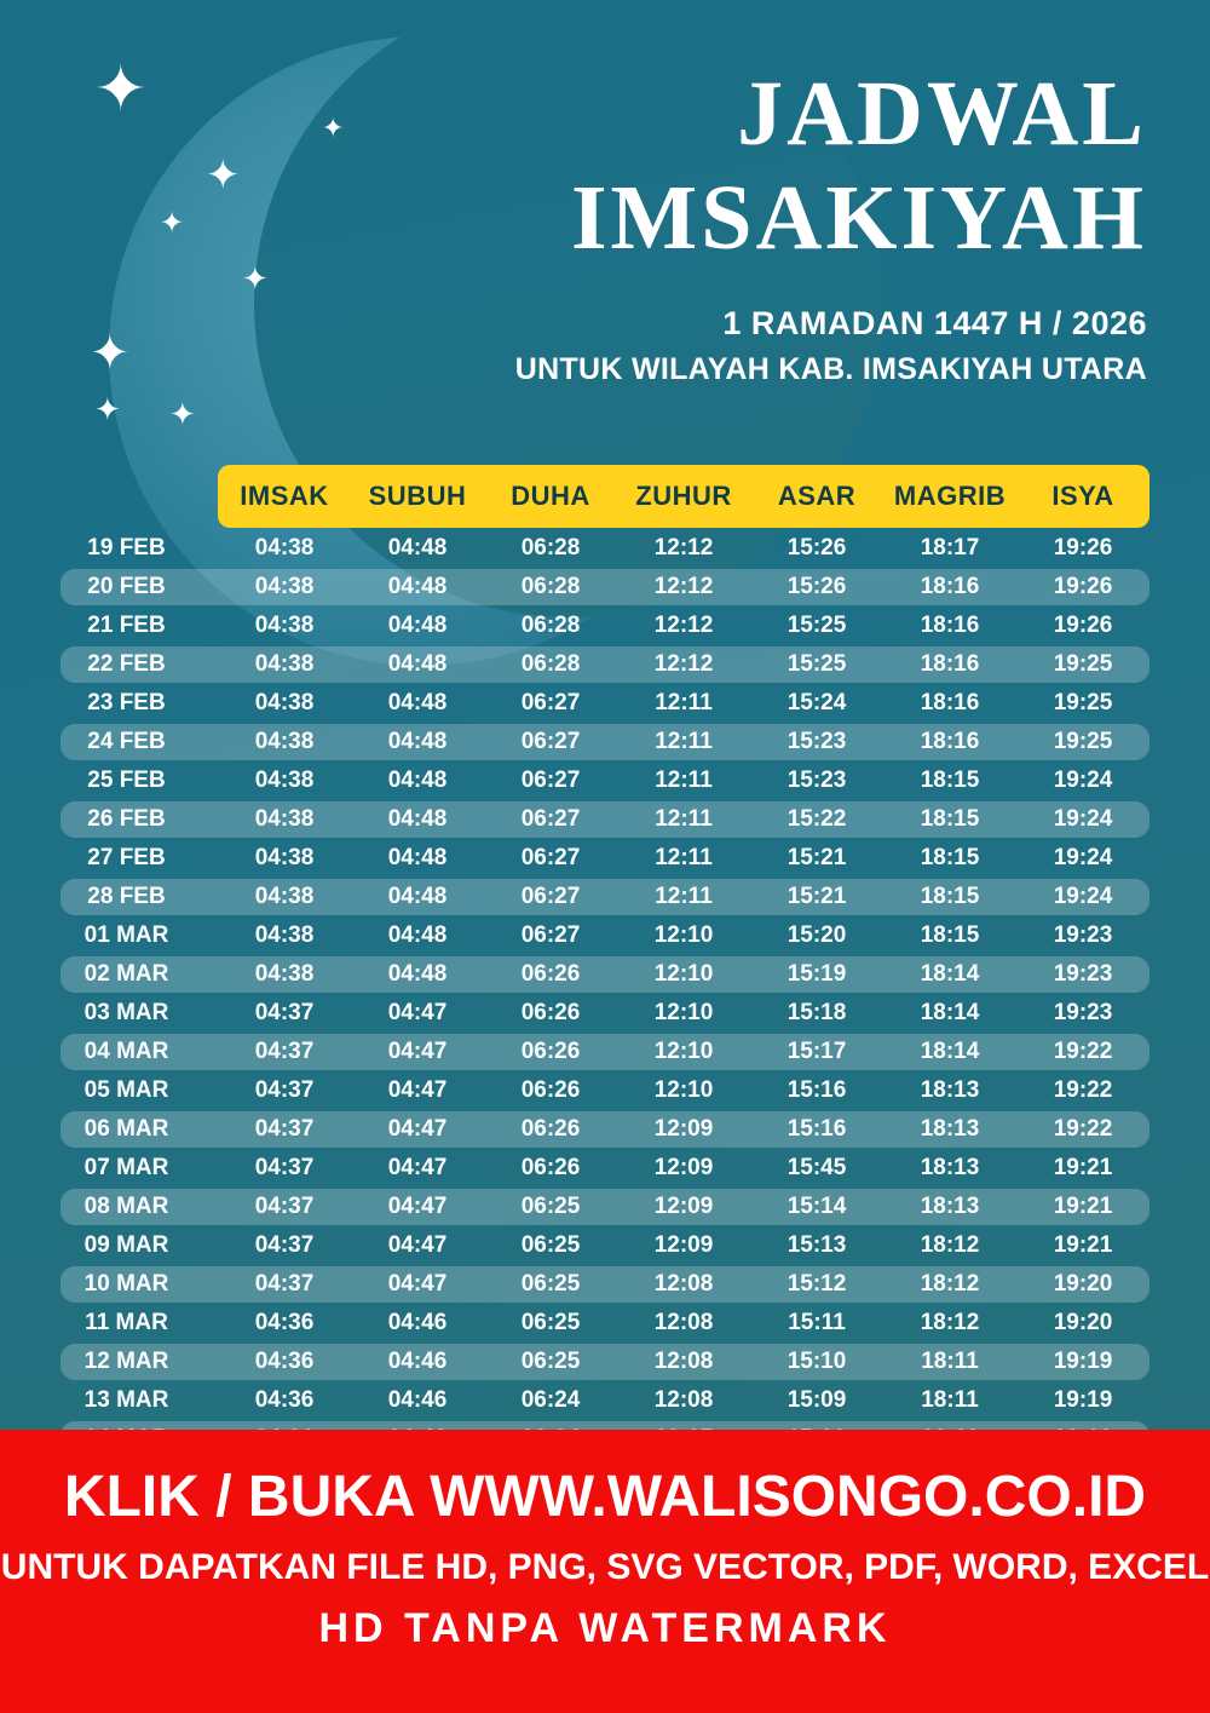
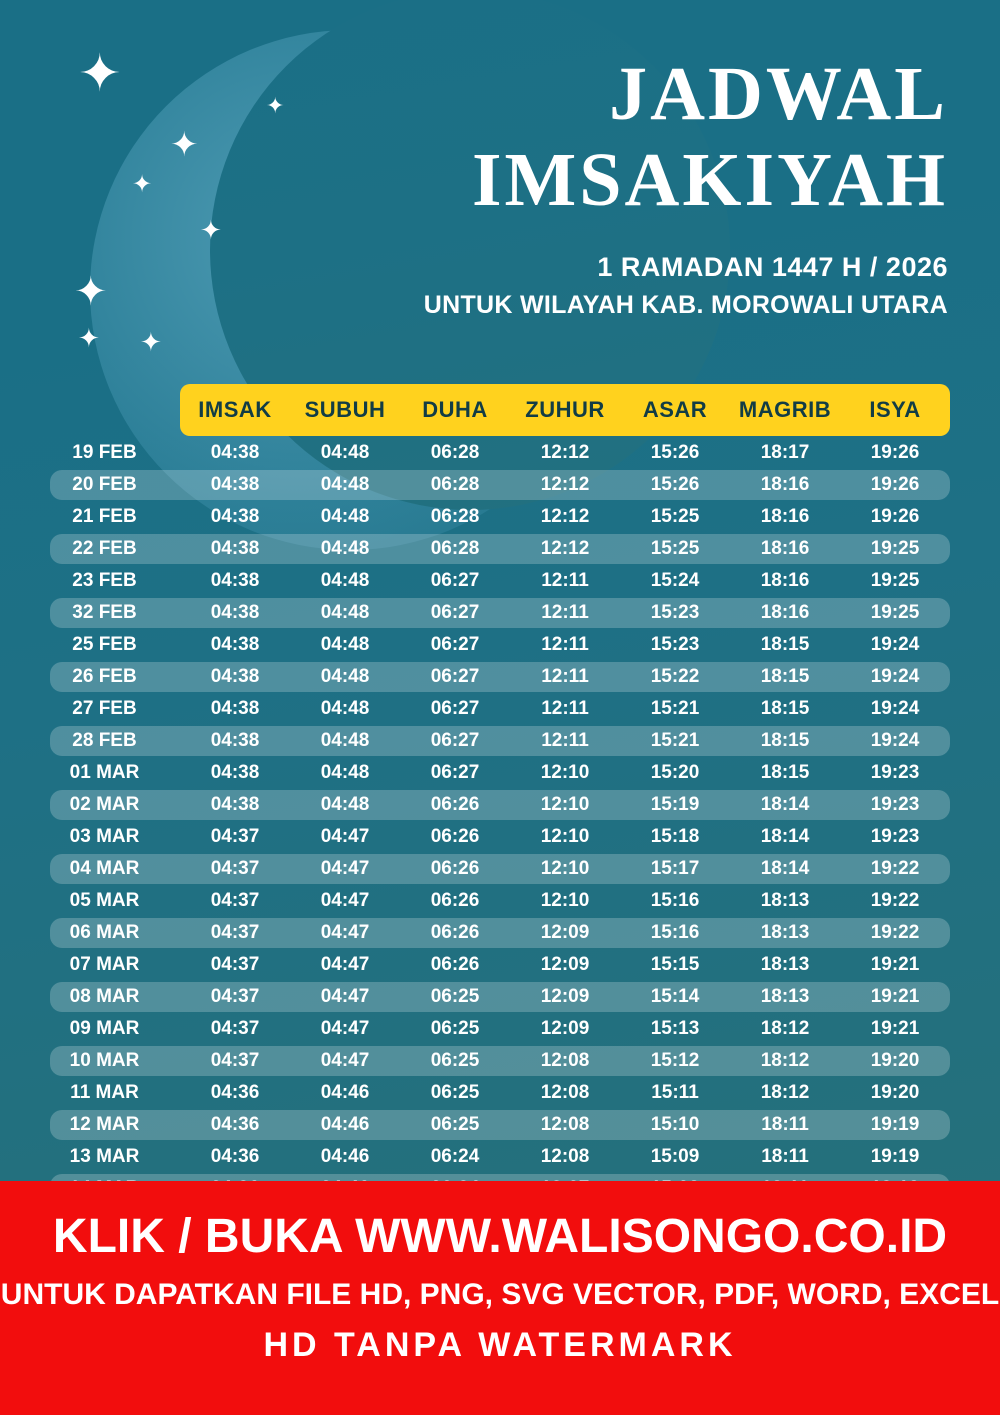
  ✦
  ✦
  ✦
  ✦
  ✦
  ✦
  ✦
  ✦
  JADWAL
  IMSAKIYAH
  1 RAMADAN 1447 H / 2026
- UNTUK WILAYAH KAB. IMSAKIYAH UTARA
+ UNTUK WILAYAH KAB. MOROWALI UTARA
  	IMSAK	SUBUH	DUHA	ZUHUR	ASAR	MAGRIB	ISYA
  19 FEB	04:38	04:48	06:28	12:12	15:26	18:17	19:26
  20 FEB	04:38	04:48	06:28	12:12	15:26	18:16	19:26
  21 FEB	04:38	04:48	06:28	12:12	15:25	18:16	19:26
  22 FEB	04:38	04:48	06:28	12:12	15:25	18:16	19:25
  23 FEB	04:38	04:48	06:27	12:11	15:24	18:16	19:25
- 24 FEB	04:38	04:48	06:27	12:11	15:23	18:16	19:25
+ 32 FEB	04:38	04:48	06:27	12:11	15:23	18:16	19:25
  25 FEB	04:38	04:48	06:27	12:11	15:23	18:15	19:24
  26 FEB	04:38	04:48	06:27	12:11	15:22	18:15	19:24
  27 FEB	04:38	04:48	06:27	12:11	15:21	18:15	19:24
  28 FEB	04:38	04:48	06:27	12:11	15:21	18:15	19:24
  01 MAR	04:38	04:48	06:27	12:10	15:20	18:15	19:23
  02 MAR	04:38	04:48	06:26	12:10	15:19	18:14	19:23
  03 MAR	04:37	04:47	06:26	12:10	15:18	18:14	19:23
  04 MAR	04:37	04:47	06:26	12:10	15:17	18:14	19:22
  05 MAR	04:37	04:47	06:26	12:10	15:16	18:13	19:22
  06 MAR	04:37	04:47	06:26	12:09	15:16	18:13	19:22
- 07 MAR	04:37	04:47	06:26	12:09	15:45	18:13	19:21
+ 07 MAR	04:37	04:47	06:26	12:09	15:15	18:13	19:21
  08 MAR	04:37	04:47	06:25	12:09	15:14	18:13	19:21
  09 MAR	04:37	04:47	06:25	12:09	15:13	18:12	19:21
  10 MAR	04:37	04:47	06:25	12:08	15:12	18:12	19:20
  11 MAR	04:36	04:46	06:25	12:08	15:11	18:12	19:20
  12 MAR	04:36	04:46	06:25	12:08	15:10	18:11	19:19
  13 MAR	04:36	04:46	06:24	12:08	15:09	18:11	19:19
  KLIK / BUKA WWW.WALISONGO.CO.ID
  UNTUK DAPATKAN FILE HD, PNG, SVG VECTOR, PDF, WORD, EXCEL
  HD TANPA WATERMARK
